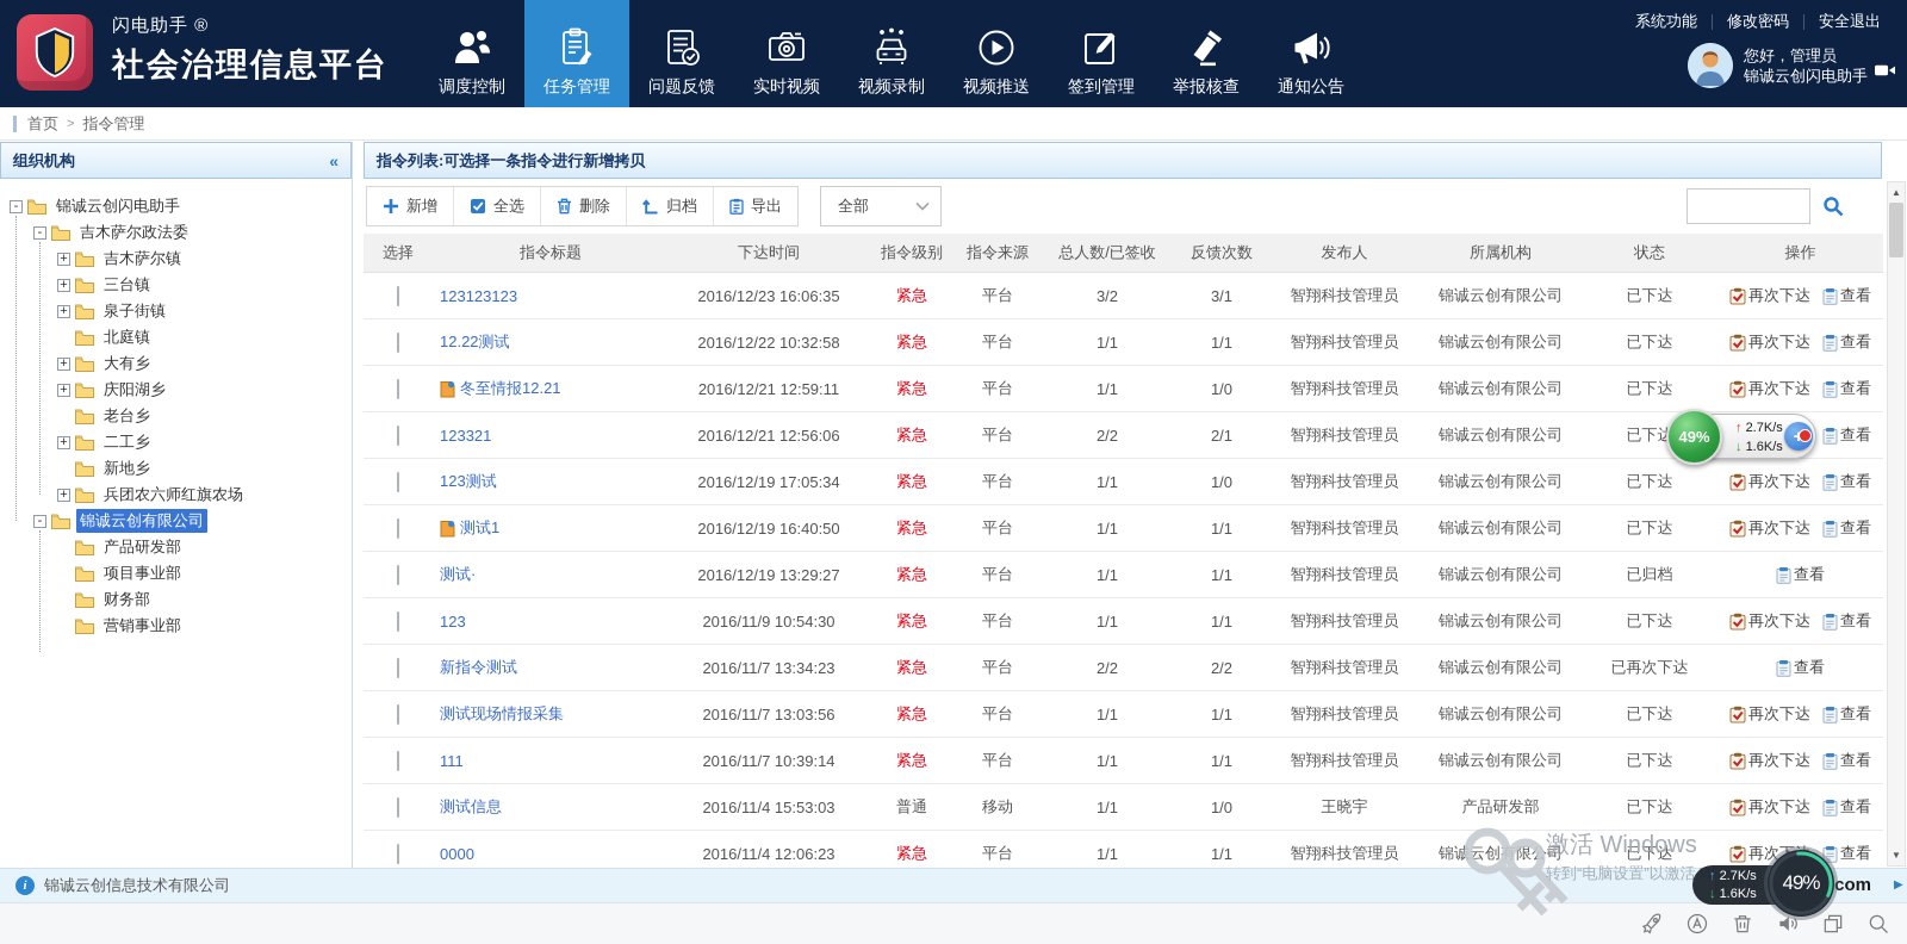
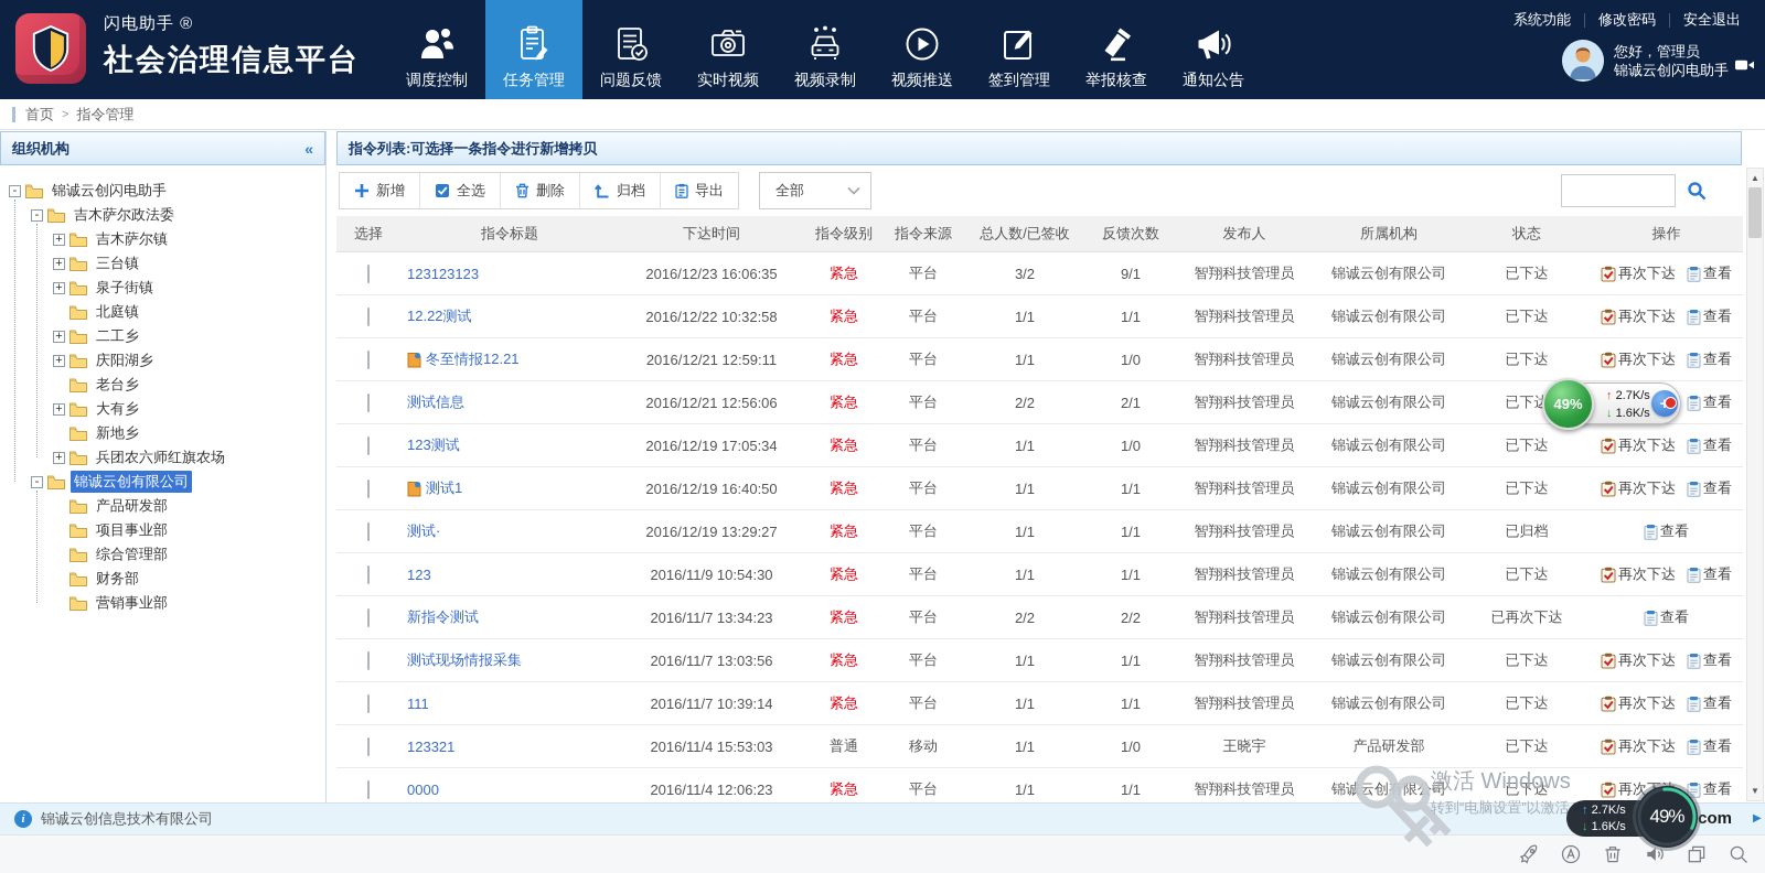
  闪电助手 ®
  社会治理信息平台
  调度控制
  任务管理
  问题反馈
  实时视频
  视频录制
  视频推送
  签到管理
  举报核查
  通知公告
  系统功能
  修改密码
  安全退出
  您好，管理员
  锦诚云创闪电助手
  首页
  >
  指令管理
  组织机构
  «
  -
  锦诚云创闪电助手
  -
  吉木萨尔政法委
  +
  吉木萨尔镇
  +
  三台镇
  +
  泉子街镇
  北庭镇
  +
- 大有乡
+ 二工乡
  +
  庆阳湖乡
  老台乡
  +
- 二工乡
+ 大有乡
  新地乡
  +
  兵团农六师红旗农场
  -
  锦诚云创有限公司
  产品研发部
  项目事业部
+ 综合管理部
  财务部
  营销事业部
  指令列表:可选择一条指令进行新增拷贝
  新增
  全选
  删除
  归档
  导出
  全部
  选择	指令标题	下达时间	指令级别	指令来源	总人数/已签收	反馈次数	发布人	所属机构	状态	操作
- 	123123123	2016/12/23 16:06:35	紧急	平台	3/2	3/1	智翔科技管理员	锦诚云创有限公司	已下达	再次下达 查看
+ 	123123123	2016/12/23 16:06:35	紧急	平台	3/2	9/1	智翔科技管理员	锦诚云创有限公司	已下达	再次下达 查看
  	12.22测试	2016/12/22 10:32:58	紧急	平台	1/1	1/1	智翔科技管理员	锦诚云创有限公司	已下达	再次下达 查看
  	冬至情报12.21	2016/12/21 12:59:11	紧急	平台	1/1	1/0	智翔科技管理员	锦诚云创有限公司	已下达	再次下达 查看
- 	123321	2016/12/21 12:56:06	紧急	平台	2/2	2/1	智翔科技管理员	锦诚云创有限公司	已下达	查看
+ 	测试信息	2016/12/21 12:56:06	紧急	平台	2/2	2/1	智翔科技管理员	锦诚云创有限公司	已下达	查看
  	123测试	2016/12/19 17:05:34	紧急	平台	1/1	1/0	智翔科技管理员	锦诚云创有限公司	已下达	再次下达 查看
  	测试1	2016/12/19 16:40:50	紧急	平台	1/1	1/1	智翔科技管理员	锦诚云创有限公司	已下达	再次下达 查看
  	测试·	2016/12/19 13:29:27	紧急	平台	1/1	1/1	智翔科技管理员	锦诚云创有限公司	已归档	查看
  	123	2016/11/9 10:54:30	紧急	平台	1/1	1/1	智翔科技管理员	锦诚云创有限公司	已下达	再次下达 查看
  	新指令测试	2016/11/7 13:34:23	紧急	平台	2/2	2/2	智翔科技管理员	锦诚云创有限公司	已再次下达	查看
  	测试现场情报采集	2016/11/7 13:03:56	紧急	平台	1/1	1/1	智翔科技管理员	锦诚云创有限公司	已下达	再次下达 查看
  	111	2016/11/7 10:39:14	紧急	平台	1/1	1/1	智翔科技管理员	锦诚云创有限公司	已下达	再次下达 查看
- 	测试信息	2016/11/4 15:53:03	普通	移动	1/1	1/0	王晓宇	产品研发部	已下达	再次下达 查看
+ 	123321	2016/11/4 15:53:03	普通	移动	1/1	1/0	王晓宇	产品研发部	已下达	再次下达 查看
  	0000	2016/11/4 12:06:23	紧急	平台	1/1	1/1	智翔科技管理员	锦诚云创限司	已下达	再次 查看
  ▲
  ▼
  i
  锦诚云创信息技术有限公司
  ▶
  激活 Windows
  ↑ 2.7K/s
  ↓ 1.6K/s
  49%
  +
  ↑ 2.7K/s
  ↓ 1.6K/s
  49%
